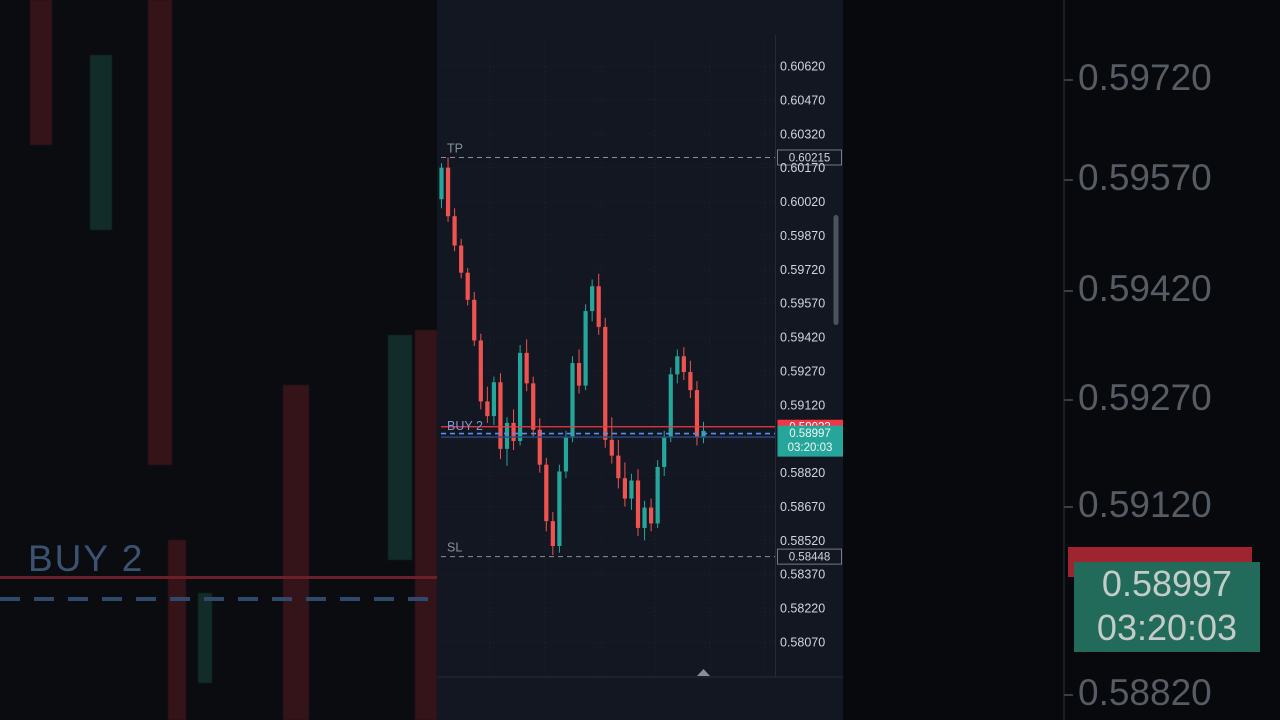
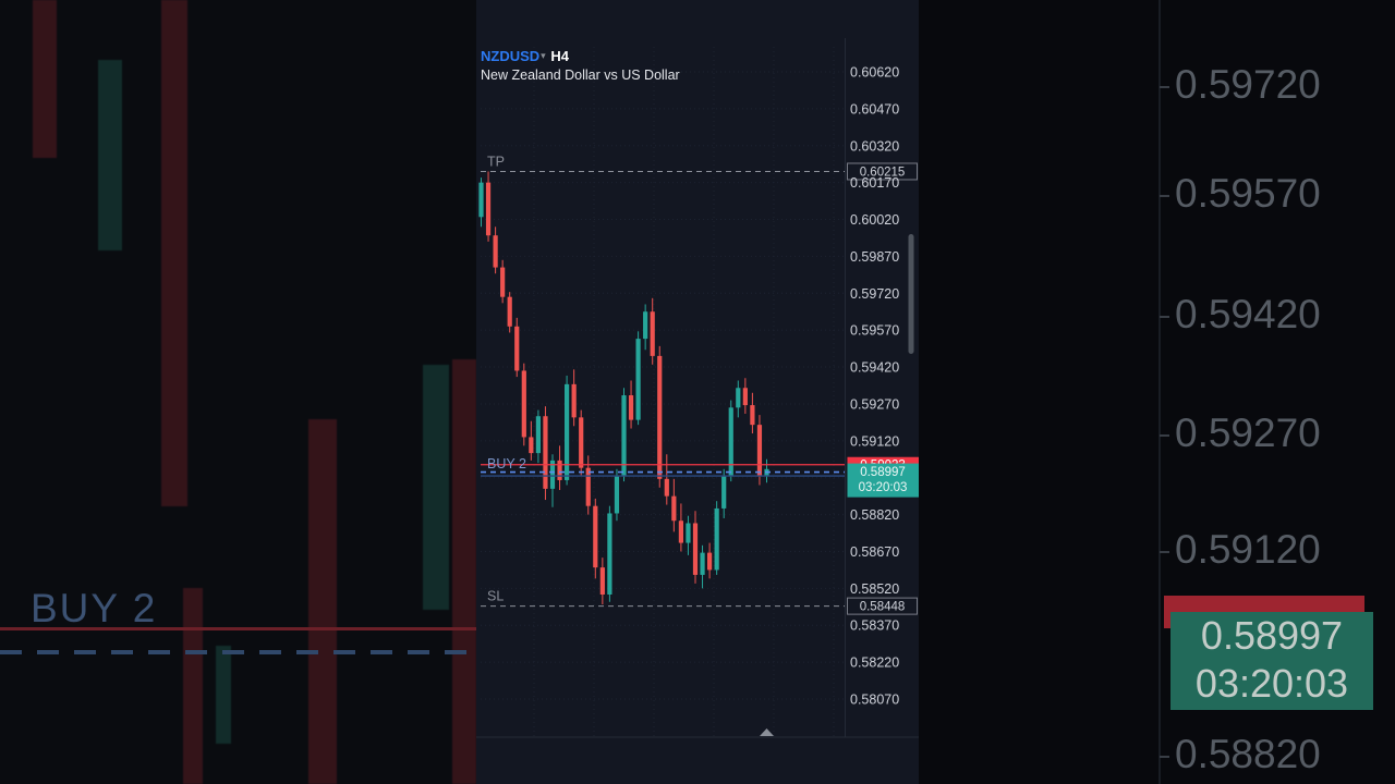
  BUY 2
  0.59720
  0.59570
  0.59420
  0.59270
  0.59120
  0.58820
  0.58997
  03:20:03
  TP
  0.60215
  SL
  0.58448
  BUY 2
  0.60620
  0.60470
  0.60320
  0.60170
  0.60020
  0.59870
  0.59720
  0.59570
  0.59420
  0.59270
  0.59120
  0.58820
  0.58670
  0.58520
  0.58370
  0.58220
  0.58070
  0.58997
  03:20:03
+ NZDUSD▾ H4
+ New Zealand Dollar vs US Dollar
